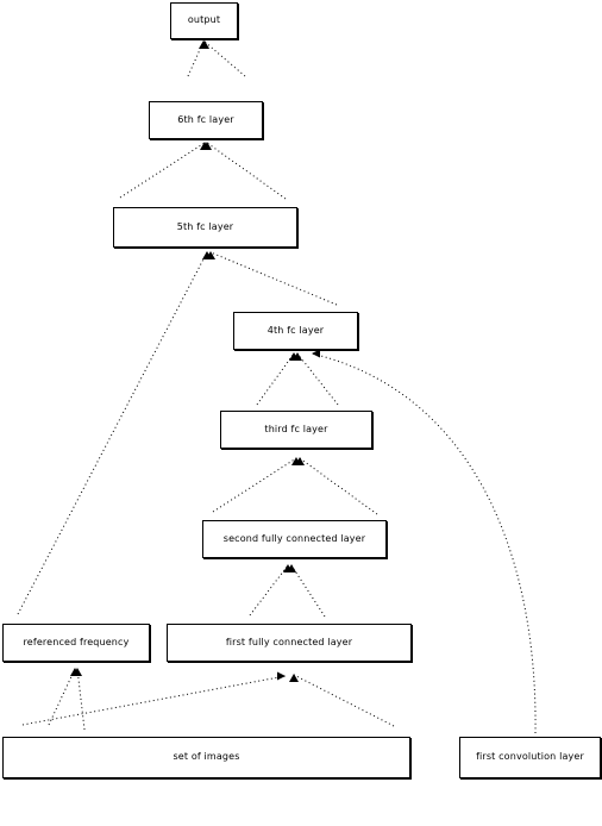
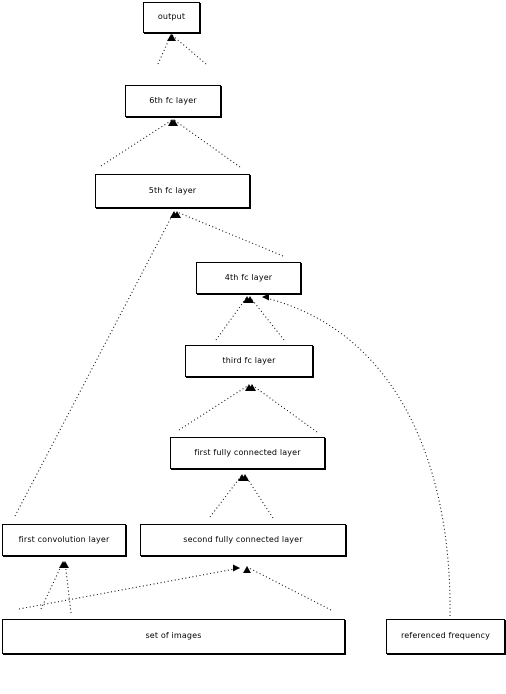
  output
  6th fc layer
  5th fc layer
  4th fc layer
  third fc layer
- second fully connected layer
+ first fully connected layer
- referenced frequency
+ first convolution layer
- first fully connected layer
+ second fully connected layer
  set of images
- first convolution layer
+ referenced frequency
